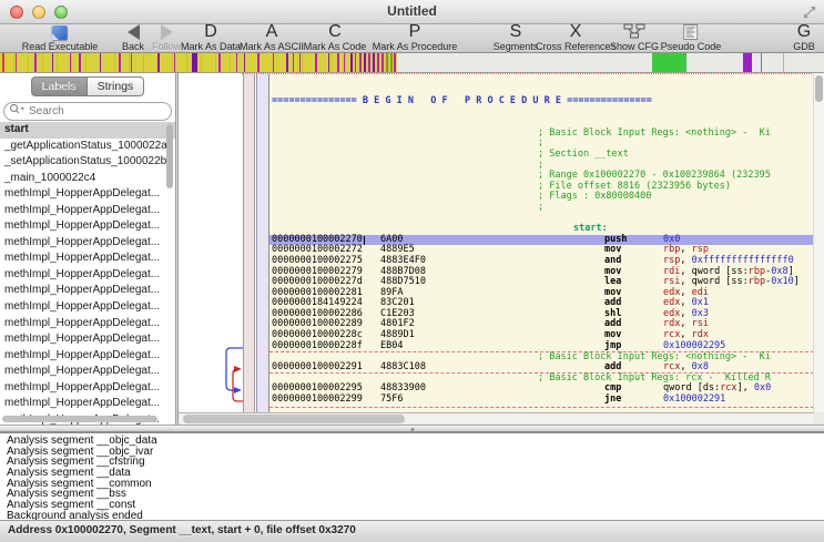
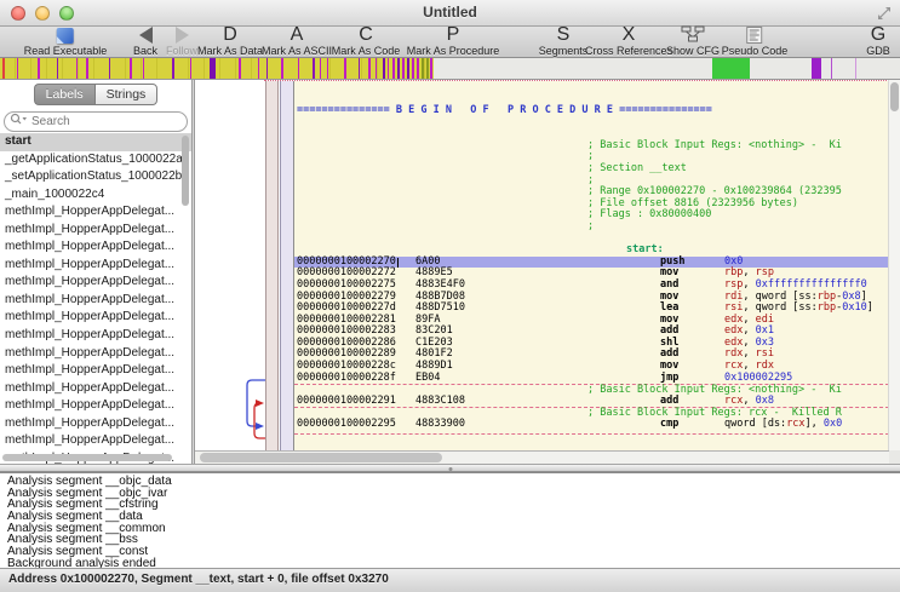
  Untitled
  Read Executable
  Back
  Follow
  D
  Mark As Data
  A
  Mark As ASCII
  C
  Mark As Code
  P
  Mark As Procedure
  S
  Segments
  X
  Cross References
  Show CFG
  Pseudo Code
  G
  GDB
  Labels
  Strings
  Search
  start
  _getApplicationStatus_1000022a
  _setApplicationStatus_1000022b
  _main_1000022c4
  methImpl_HopperAppDelegat...
  methImpl_HopperAppDelegat...
  methImpl_HopperAppDelegat...
  methImpl_HopperAppDelegat...
  methImpl_HopperAppDelegat...
  methImpl_HopperAppDelegat...
  methImpl_HopperAppDelegat...
  methImpl_HopperAppDelegat...
  methImpl_HopperAppDelegat...
  methImpl_HopperAppDelegat...
  methImpl_HopperAppDelegat...
  methImpl_HopperAppDelegat...
  methImpl_HopperAppDelegat...
  methImpl_HopperAppDelegat...
  =============== B E G I N O F P R O C E D U R E ===============
  ; Basic Block Input Regs: <nothing> - Ki
  ;
  ; Section __text
  ;
  ; Range 0x100002270 - 0x100239864 (232395
  ; File offset 8816 (2323956 bytes)
  ; Flags : 0x80000400
  ;
  start:
  0000000100002270
  6A00
  push
  0x0
  0000000100002272
  4889E5
  mov
  rbp, rsp
  0000000100002275
  4883E4F0
  and
  rsp, 0xfffffffffffffff0
  0000000100002279
  488B7D08
  mov
  rdi, qword [ss:rbp-0x8]
  000000010000227d
  488D7510
  lea
  rsi, qword [ss:rbp-0x10]
  0000000100002281
  89FA
  mov
  edx, edi
- 0000000184149224
+ 0000000100002283
  83C201
  add
  edx, 0x1
  0000000100002286
  C1E203
  shl
  edx, 0x3
  0000000100002289
  4801F2
  add
  rdx, rsi
  000000010000228c
  4889D1
  mov
  rcx, rdx
  000000010000228f
  EB04
  jmp
  0x100002295
  ; Basic Block Input Regs: <nothing> - Ki
  0000000100002291
  4883C108
  add
  rcx, 0x8
  ; Basic Block Input Regs: rcx - Killed R
  0000000100002295
  48833900
  cmp
  qword [ds:rcx], 0x0
- 0000000100002299
- 75F6
- jne
- 0x100002291
  Analysis segment __objc_data
  Analysis segment __objc_ivar
  Analysis segment __cfstring
  Analysis segment __data
  Analysis segment __common
  Analysis segment __bss
  Analysis segment __const
  Background analysis ended
  Address 0x100002270, Segment __text, start + 0, file offset 0x3270
